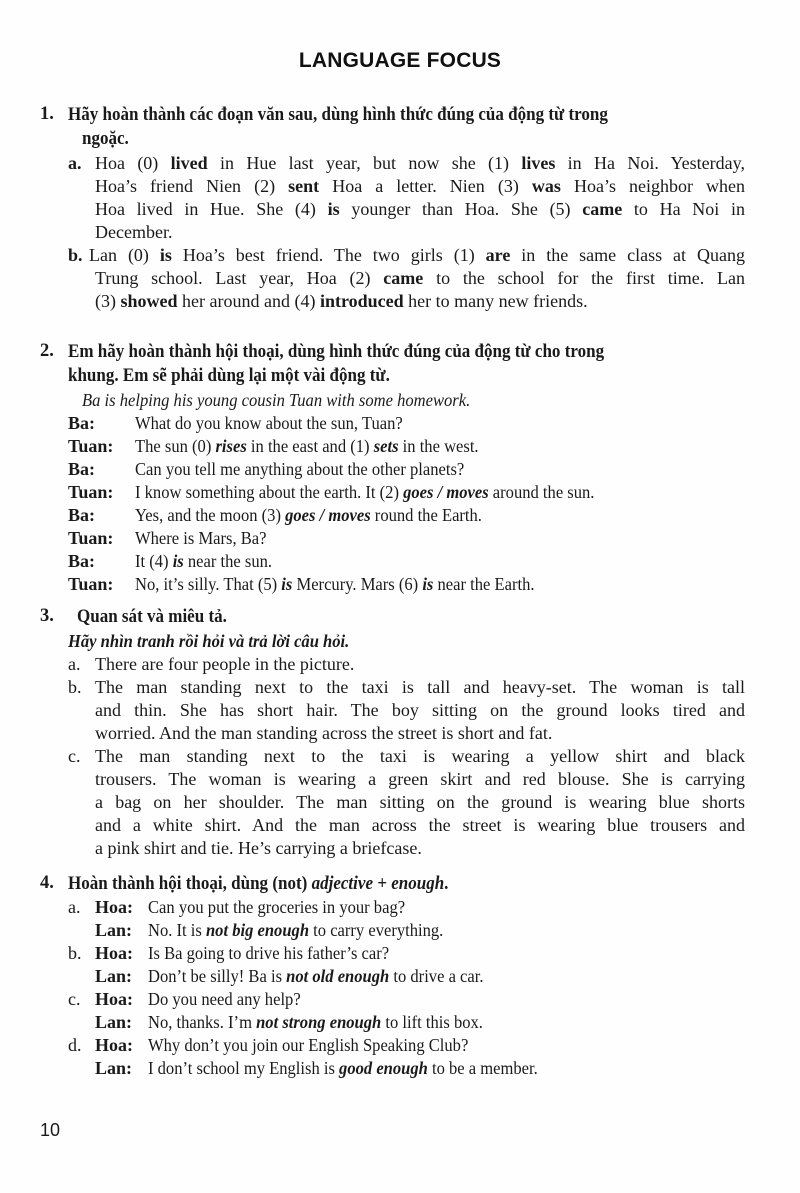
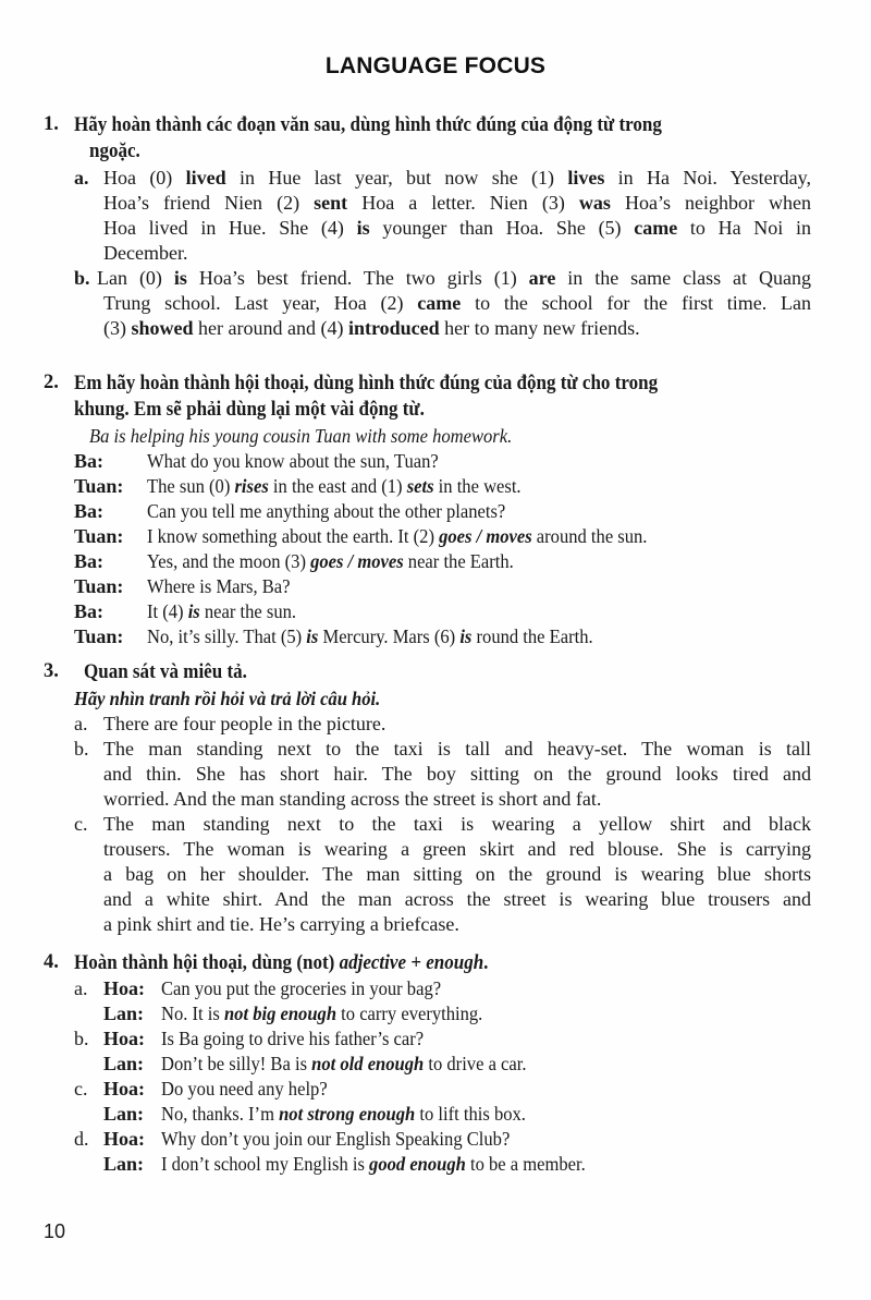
  LANGUAGE FOCUS
  1.
  Hãy hoàn thành các đoạn văn sau, dùng hình thức đúng của động từ trong
  ngoặc.
  a.
  Hoa (0) lived in Hue last year, but now she (1) lives in Ha Noi. Yesterday,
  Hoa’s friend Nien (2) sent Hoa a letter. Nien (3) was Hoa’s neighbor when
  Hoa lived in Hue. She (4) is younger than Hoa. She (5) came to Ha Noi in
  December.
  b.
  Lan (0) is Hoa’s best friend. The two girls (1) are in the same class at Quang
  Trung school. Last year, Hoa (2) came to the school for the first time. Lan
  (3) showed her around and (4) introduced her to many new friends.
  2.
  Em hãy hoàn thành hội thoại, dùng hình thức đúng của động từ cho trong
  khung. Em sẽ phải dùng lại một vài động từ.
  Ba is helping his young cousin Tuan with some homework.
  Ba:
  What do you know about the sun, Tuan?
  Tuan:
  The sun (0) rises in the east and (1) sets in the west.
  Ba:
  Can you tell me anything about the other planets?
  Tuan:
  I know something about the earth. It (2) goes / moves around the sun.
  Ba:
- Yes, and the moon (3) goes / moves round the Earth.
+ Yes, and the moon (3) goes / moves near the Earth.
  Tuan:
  Where is Mars, Ba?
  Ba:
  It (4) is near the sun.
  Tuan:
- No, it’s silly. That (5) is Mercury. Mars (6) is near the Earth.
+ No, it’s silly. That (5) is Mercury. Mars (6) is round the Earth.
  3.
  Quan sát và miêu tả.
  Hãy nhìn tranh rồi hỏi và trả lời câu hỏi.
  a.
  There are four people in the picture.
  b.
  The man standing next to the taxi is tall and heavy-set. The woman is tall
  and thin. She has short hair. The boy sitting on the ground looks tired and
  worried. And the man standing across the street is short and fat.
  c.
  The man standing next to the taxi is wearing a yellow shirt and black
  trousers. The woman is wearing a green skirt and red blouse. She is carrying
  a bag on her shoulder. The man sitting on the ground is wearing blue shorts
  and a white shirt. And the man across the street is wearing blue trousers and
  a pink shirt and tie. He’s carrying a briefcase.
  4.
  Hoàn thành hội thoại, dùng (not) adjective + enough.
  a.
  Hoa:
  Can you put the groceries in your bag?
  Lan:
  No. It is not big enough to carry everything.
  b.
  Hoa:
  Is Ba going to drive his father’s car?
  Lan:
  Don’t be silly! Ba is not old enough to drive a car.
  c.
  Hoa:
  Do you need any help?
  Lan:
  No, thanks. I’m not strong enough to lift this box.
  d.
  Hoa:
  Why don’t you join our English Speaking Club?
  Lan:
  I don’t school my English is good enough to be a member.
  10
